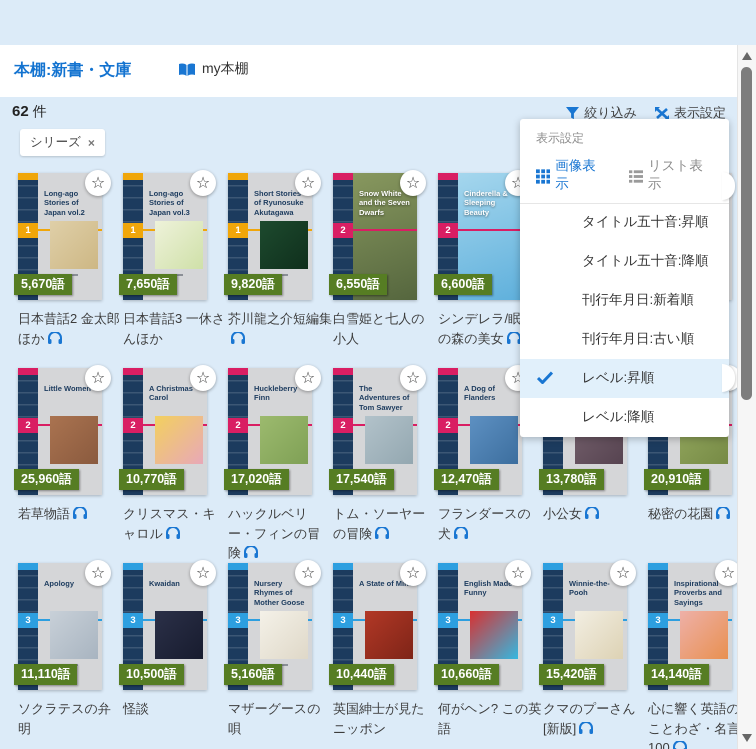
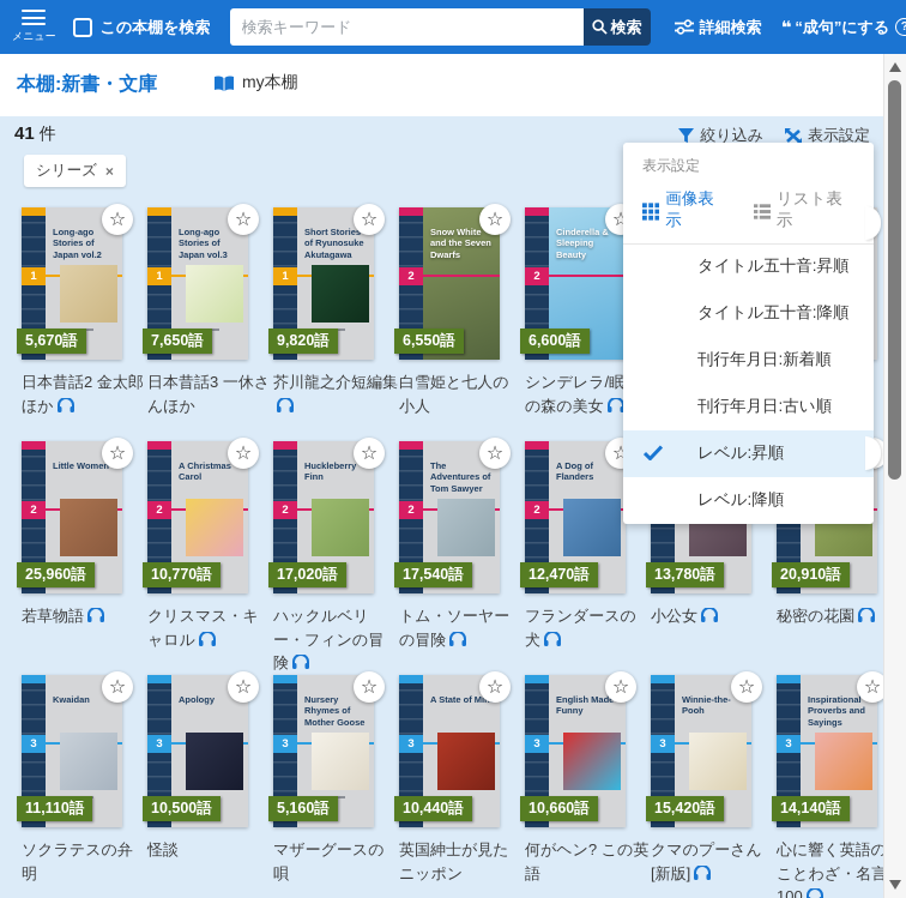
+ メニュー
+ この本棚を検索
+ 検索キーワード
+ 検索
+ 詳細検索
+ ❝
+ “成句”にする
+ ?
  本棚:新書・文庫
  my本棚
- 62 件
+ 41 件
  絞り込み
  表示設定
  シリーズ
  ×
  1
  Long-ago Stories of Japan vol.2
  5,670語
  ☆
  日本昔話2 金太郎ほか
  1
  Long-ago Stories of Japan vol.3
  7,650語
  ☆
  日本昔話3 一休さんほか
  1
  Short Stories of Ryunosuke Akutagawa
  9,820語
  ☆
  芥川龍之介短編集
  2
  Snow White and the Seven Dwarfs
  6,550語
  ☆
  白雪姫と七人の小人
  2
  Cinderella & Sleeping Beauty
  6,600語
  ☆
  シンデレラ/眠の森の美女
  2
  Little Women
  25,960語
  ☆
  若草物語
  2
  A Christmas Carol
  10,770語
  ☆
  クリスマス・キャロル
  2
  Huckleberry Finn
  17,020語
  ☆
  ハックルベリー・フィンの冒険
  2
  The Adventures of Tom Sawyer
  17,540語
  ☆
  トム・ソーヤーの冒険
  2
  A Dog of Flanders
  12,470語
  ☆
  フランダースの犬
  13,780語
  小公女
  20,910語
  秘密の花園
  3
- Apology
+ Kwaidan
  11,110語
  ☆
  ソクラテスの弁明
  3
- Kwaidan
+ Apology
  10,500語
  ☆
  怪談
  3
  Nursery Rhymes of Mother Goose
  5,160語
  ☆
  マザーグースの唄
  3
  A State of Mi
  10,440語
  ☆
  英国紳士が見たニッポン
  3
  English Mad Funny
  10,660語
  ☆
  何がヘン? この英語
  3
  Winnie-the-Pooh
  15,420語
  ☆
  クマのプーさん[新版]
  3
  Inspirational Proverbs and Sayings
  14,140語
  ☆
  心に響く英語のことわざ・名言100
  表示設定
  画像表示
  リスト表示
  タイトル五十音:昇順
  タイトル五十音:降順
  刊行年月日:新着順
  刊行年月日:古い順
  レベル:昇順
  レベル:降順
